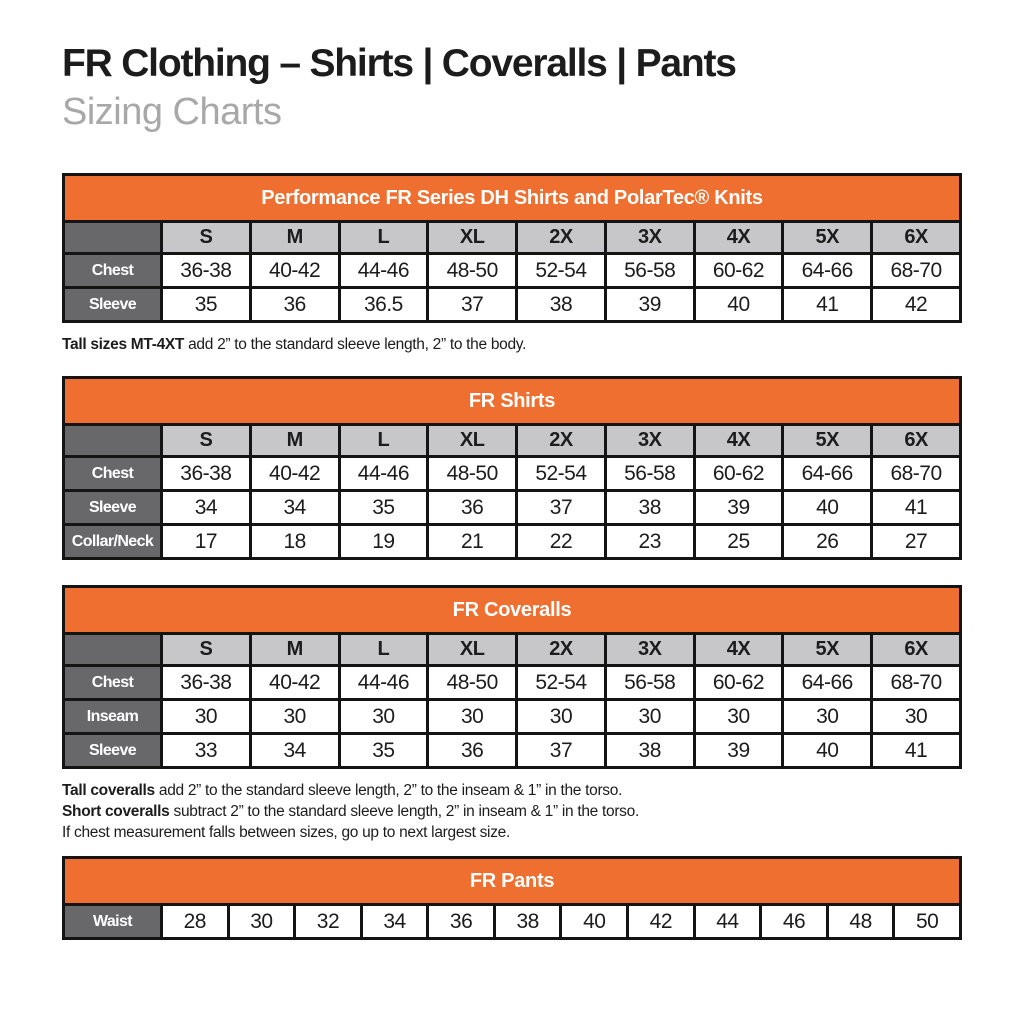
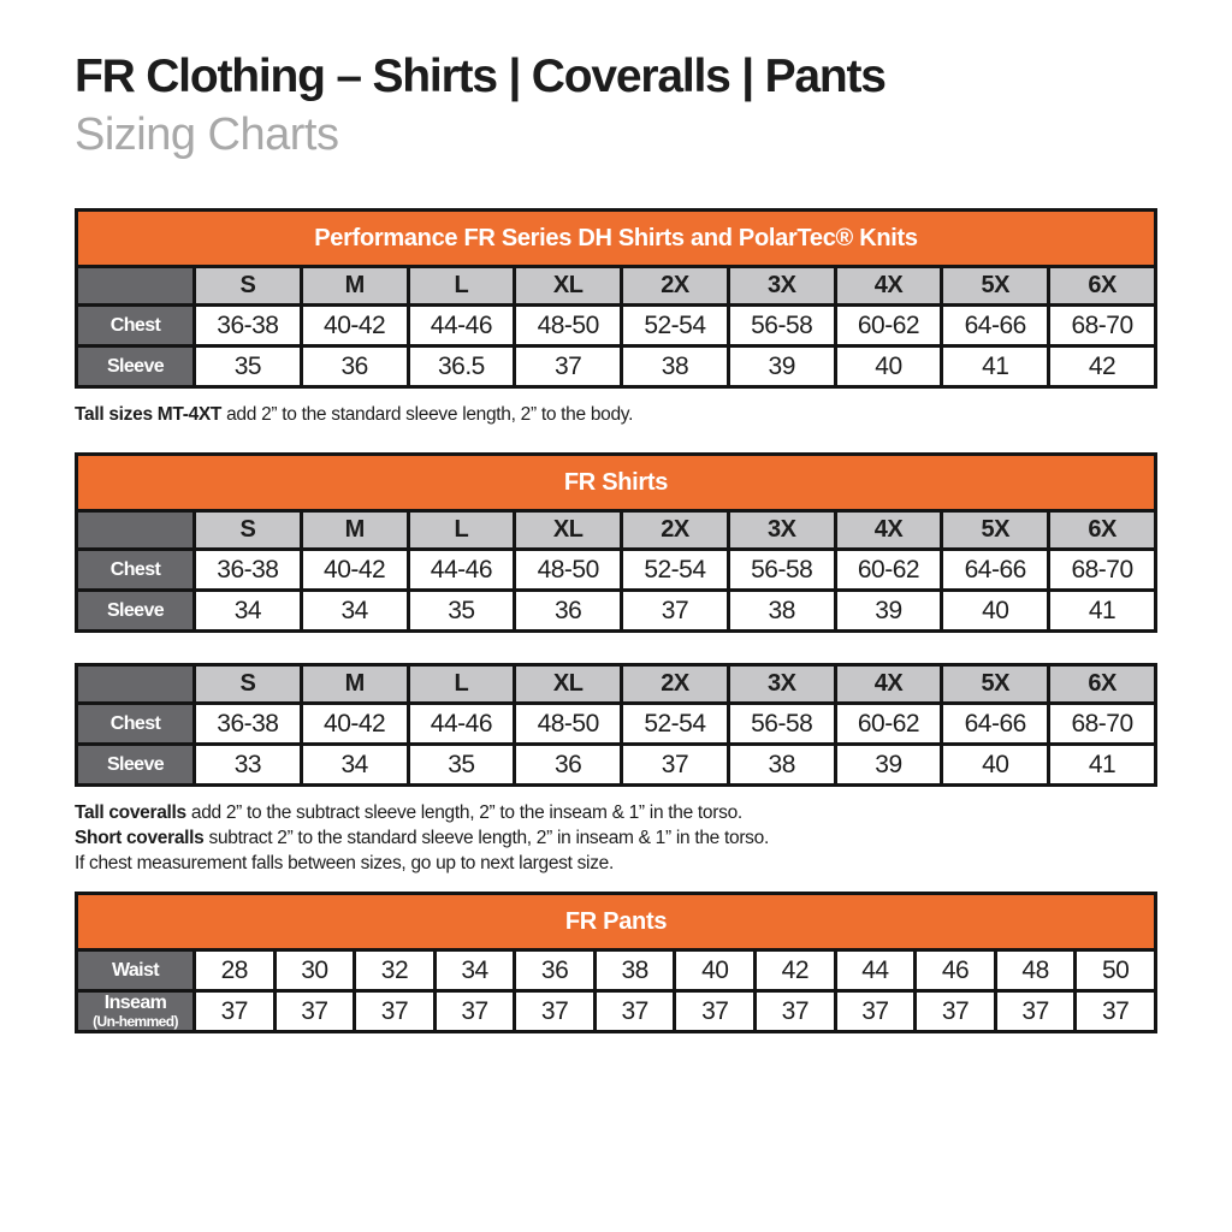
  FR Clothing – Shirts | Coveralls | Pants
  Sizing Charts
  Performance FR Series DH Shirts and PolarTec® Knits
  	S	M	L	XL	2X	3X	4X	5X	6X
  Chest	36-38	40-42	44-46	48-50	52-54	56-58	60-62	64-66	68-70
  Sleeve	35	36	36.5	37	38	39	40	41	42
  Tall sizes MT-4XT add 2” to the standard sleeve length, 2” to the body.
  FR Shirts
  	S	M	L	XL	2X	3X	4X	5X	6X
  Chest	36-38	40-42	44-46	48-50	52-54	56-58	60-62	64-66	68-70
  Sleeve	34	34	35	36	37	38	39	40	41
- Collar/Neck	17	18	19	21	22	23	25	26	27
- FR Coveralls
  	S	M	L	XL	2X	3X	4X	5X	6X
  Chest	36-38	40-42	44-46	48-50	52-54	56-58	60-62	64-66	68-70
- Inseam	30	30	30	30	30	30	30	30	30
  Sleeve	33	34	35	36	37	38	39	40	41
- Tall coveralls add 2” to the standard sleeve length, 2” to the inseam & 1” in the torso.
+ Tall coveralls add 2” to the subtract sleeve length, 2” to the inseam & 1” in the torso.
  Short coveralls subtract 2” to the standard sleeve length, 2” in inseam & 1” in the torso.
  If chest measurement falls between sizes, go up to next largest size.
  FR Pants
  Waist	28	30	32	34	36	38	40	42	44	46	48	50
+ Inseam(Un-hemmed)	37	37	37	37	37	37	37	37	37	37	37	37
